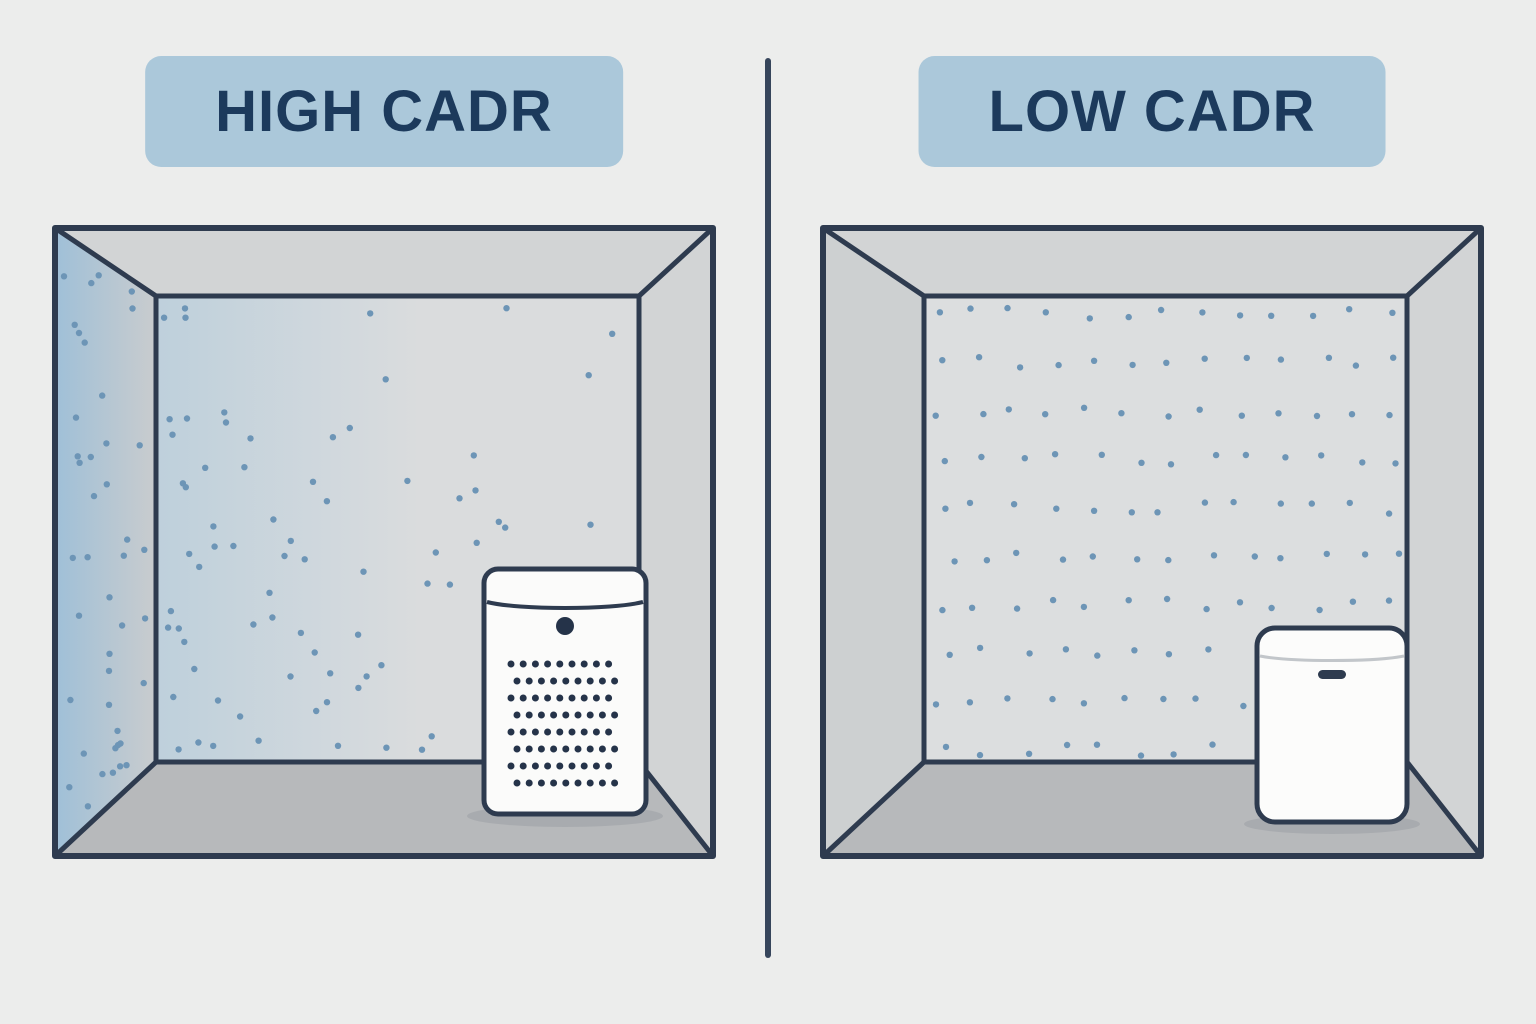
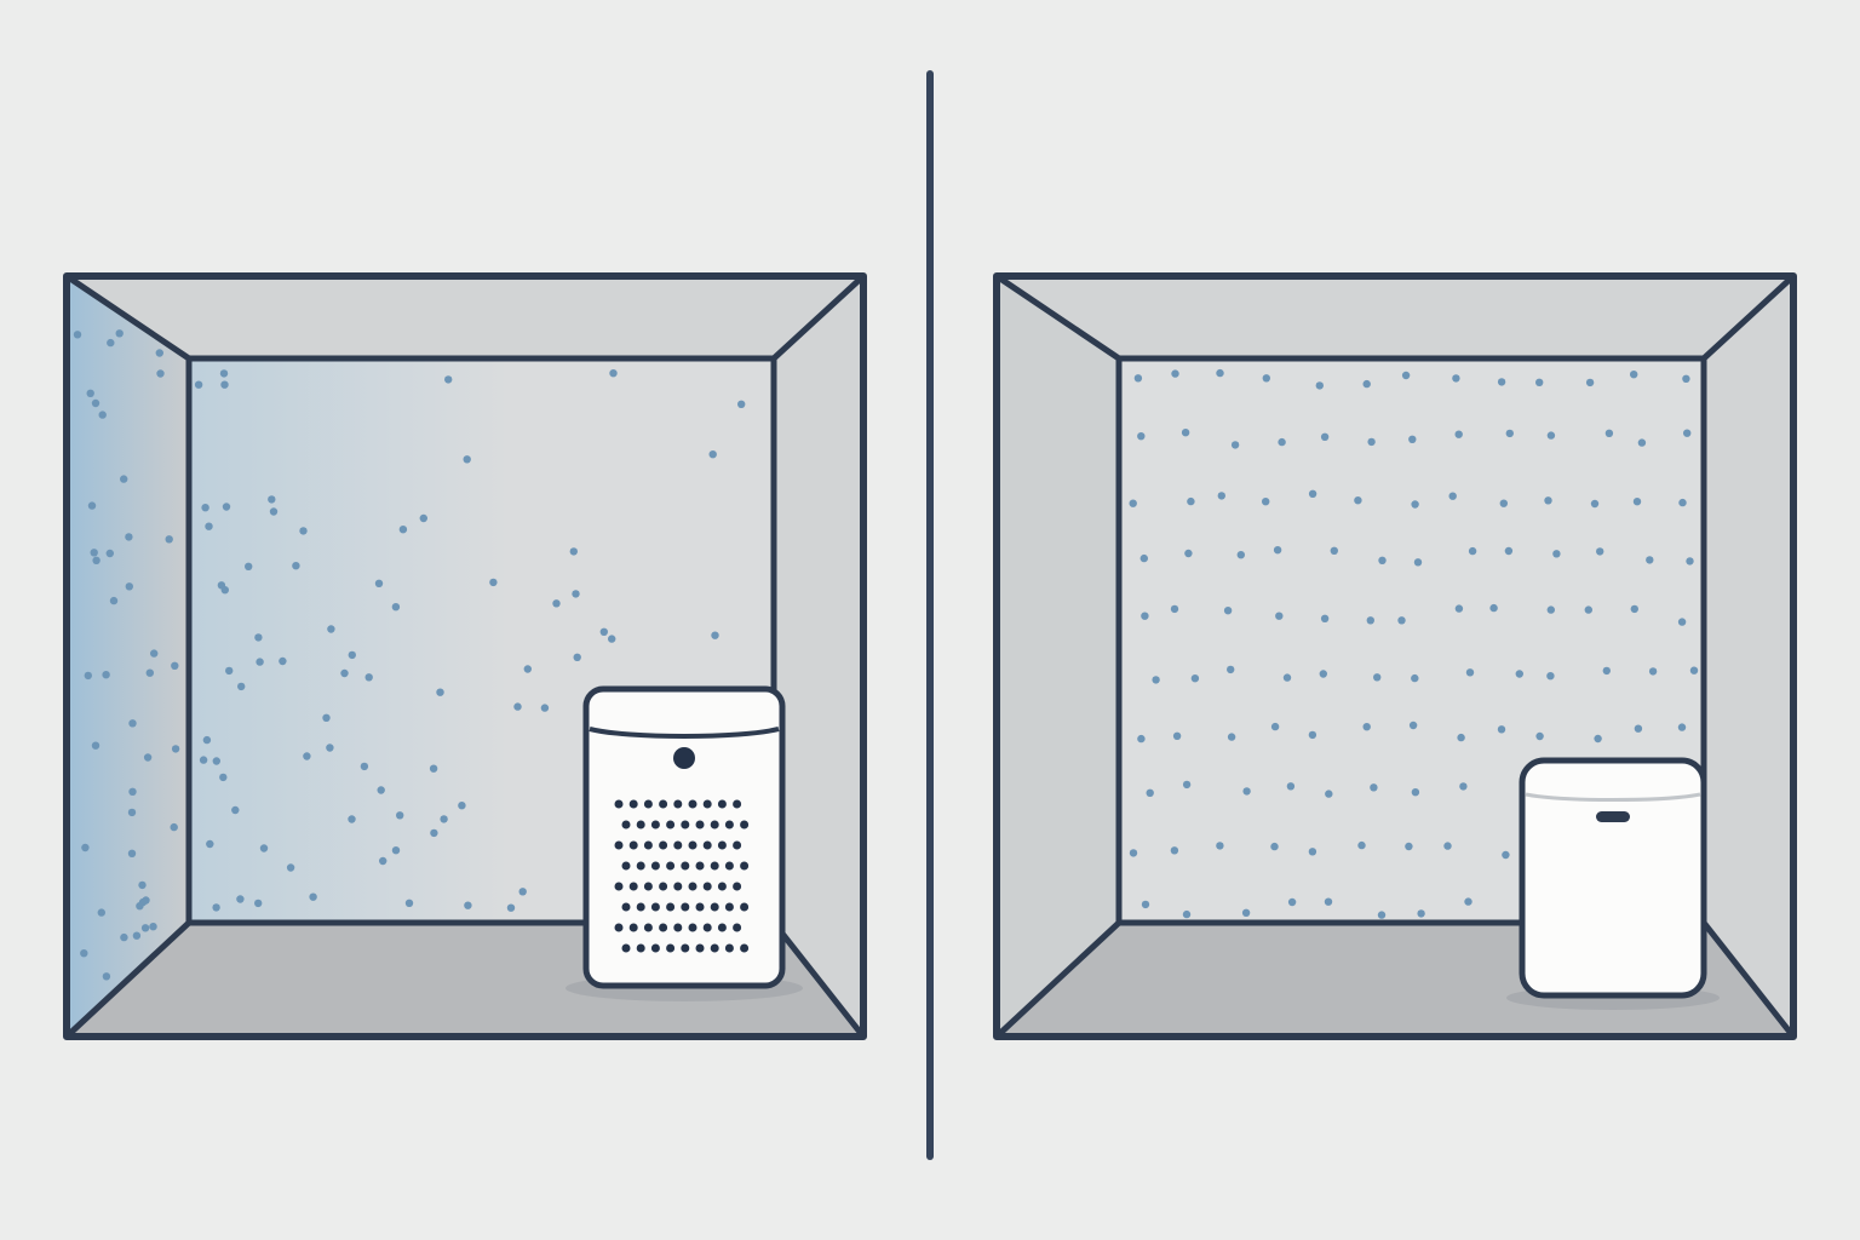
- HIGH CADR
- LOW CADR
